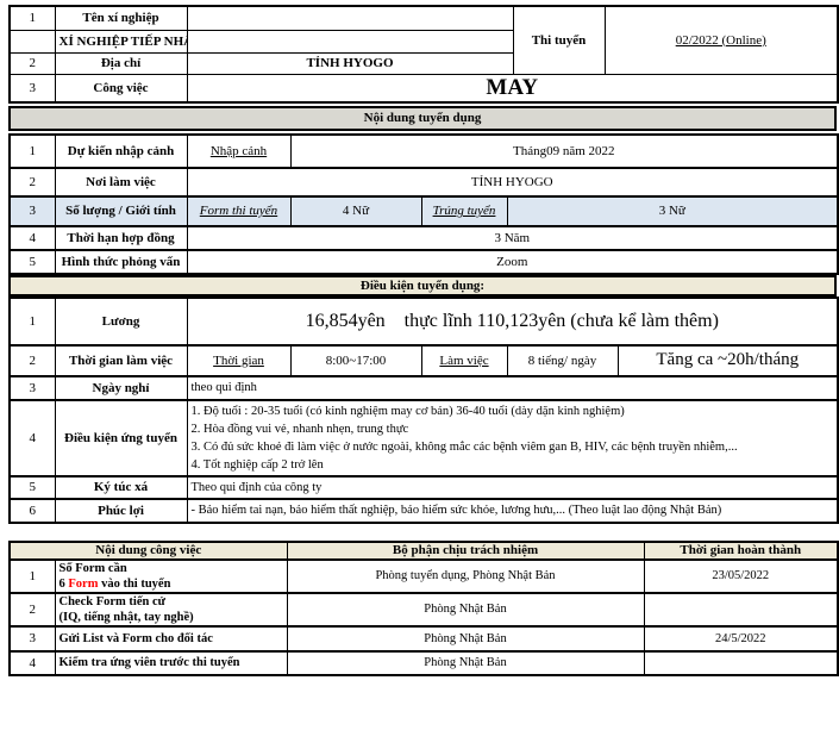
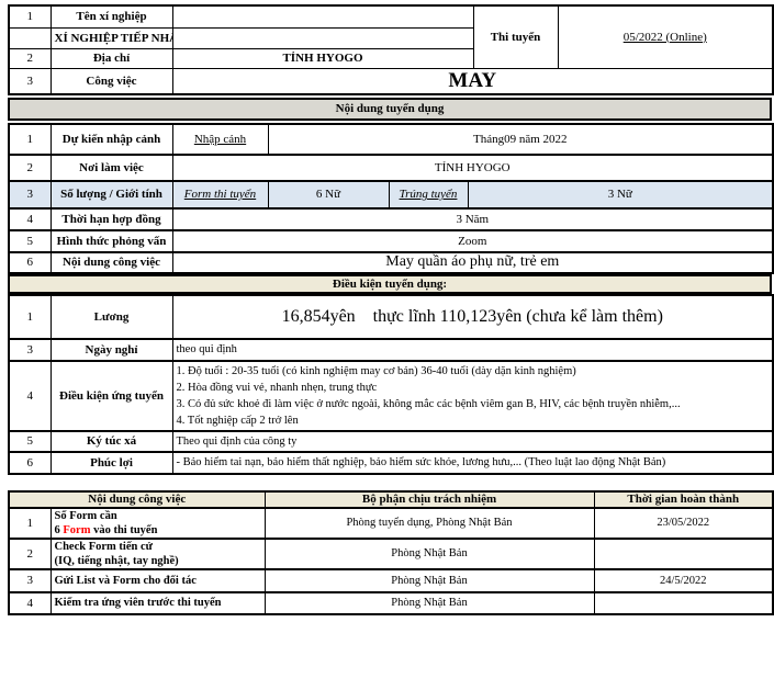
- 1	Tên xí nghiệp		Thi tuyển	02/2022 (Online)
+ 1	Tên xí nghiệp		Thi tuyển	05/2022 (Online)
  	XÍ NGHIỆP TIẾP NH
  2	Địa chỉ	TỈNH HYOGO
  3	Công việc	MAY
  Nội dung tuyển dụng
  1	Dự kiến nhập cảnh	Nhập cảnh	Tháng09 năm 2022
  2	Nơi làm việc	TỈNH HYOGO
- 3	Số lượng / Giới tính	Form thi tuyển	4 Nữ	Trúng tuyển	3 Nữ
+ 3	Số lượng / Giới tính	Form thi tuyển	6 Nữ	Trúng tuyển	3 Nữ
  4	Thời hạn hợp đồng	3 Năm
  5	Hình thức phỏng vấn	Zoom
+ 6	Nội dung công việc	May quần áo phụ nữ, trẻ em
  Điều kiện tuyển dụng:
  1	Lương	16,854yên thực lĩnh 110,123yên (chưa kể làm thêm)
- 2	Thời gian làm việc	Thời gian	8:00~17:00	Làm việc	8 tiếng/ ngày	Tăng ca ~20h/tháng
  3	Ngày nghỉ	theo qui định
  4	Điều kiện ứng tuyển	1. Độ tuổi : 20-35 tuổi (có kinh nghiệm may cơ bản) 36-40 tuổi (dày dặn kinh nghiệm) 2. Hòa đồng vui vẻ, nhanh nhẹn, trung thực 3. Có đủ sức khoẻ đi làm việc ở nước ngoài, không mắc các bệnh viêm gan B, HIV, các bệnh truyền nhiễm,... 4. Tốt nghiệp cấp 2 trở lên
  5	Ký túc xá	Theo qui định của công ty
  6	Phúc lợi	- Bảo hiểm tai nạn, bảo hiểm thất nghiệp, bảo hiểm sức khỏe, lương hưu,... (Theo luật lao động Nhật Bản)
  Nội dung công việc	Bộ phận chịu trách nhiệm	Thời gian hoàn thành
  1	Số Form cần 6 Form vào thi tuyển	Phòng tuyển dụng, Phòng Nhật Bản	23/05/2022
  2	Check Form tiến cử (IQ, tiếng nhật, tay nghề)	Phòng Nhật Bản
  3	Gửi List và Form cho đối tác	Phòng Nhật Bản	24/5/2022
  4	Kiểm tra ứng viên trước thi tuyển	Phòng Nhật Bản
